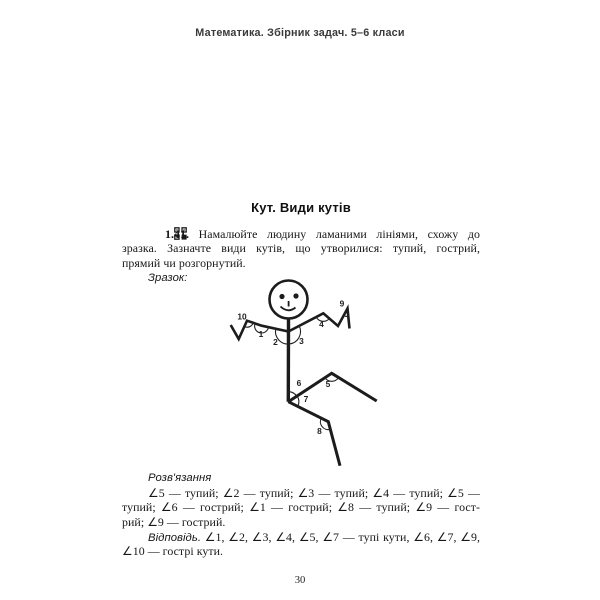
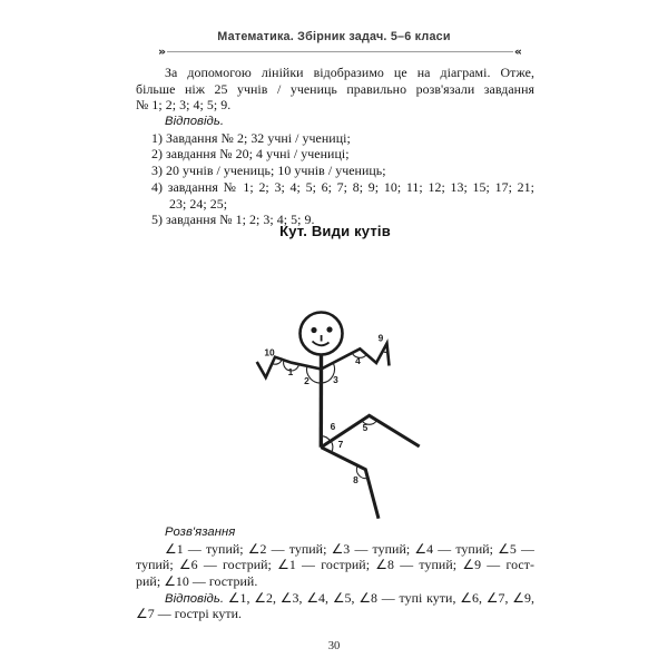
  Математика. Збірник задач. 5–6 класи
+ »
+ «
+ За допомогою лінійки відобразимо це на діаграмі. Отже,
+ більше ніж 25 учнів / учениць правильно розв'язали завдання
+ № 1; 2; 3; 4; 5; 9.
+ Відповідь.
+ 1) Завдання № 2; 32 учні / учениці;
+ 2) завдання № 20; 4 учні / учениці;
+ 3) 20 учнів / учениць; 10 учнів / учениць;
+ 4) завдання № 1; 2; 3; 4; 5; 6; 7; 8; 9; 10; 11; 12; 13; 15; 17; 21;
+ 23; 24; 25;
+ 5) завдання № 1; 2; 3; 4; 5; 9.
  Кут. Види кутів
- 1.41. Намалюйте людину ламаними лініями, схожу до
- зразка. Зазначте види кутів, що утворилися: тупий, гострий,
- прямий чи розгорнутий.
- Зразок:
  1
  2
  3
  4
  5
  6
  7
  8
  9
  10
  Розв'язання
- ∠5 — тупий; ∠2 — тупий; ∠3 — тупий; ∠4 — тупий; ∠5 —
+ ∠1 — тупий; ∠2 — тупий; ∠3 — тупий; ∠4 — тупий; ∠5 —
  тупий; ∠6 — гострий; ∠1 — гострий; ∠8 — тупий; ∠9 — гост-
- рий; ∠9 — гострий.
+ рий; ∠10 — гострий.
- Відповідь. ∠1, ∠2, ∠3, ∠4, ∠5, ∠7 — тупі кути, ∠6, ∠7, ∠9,
+ Відповідь. ∠1, ∠2, ∠3, ∠4, ∠5, ∠8 — тупі кути, ∠6, ∠7, ∠9,
- ∠10 — гострі кути.
+ ∠7 — гострі кути.
  30
